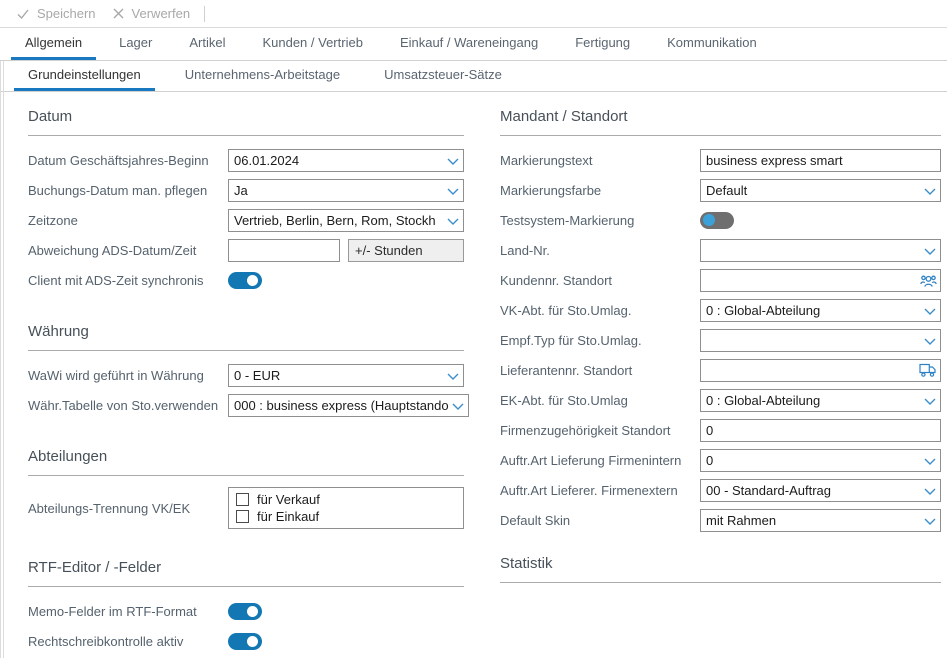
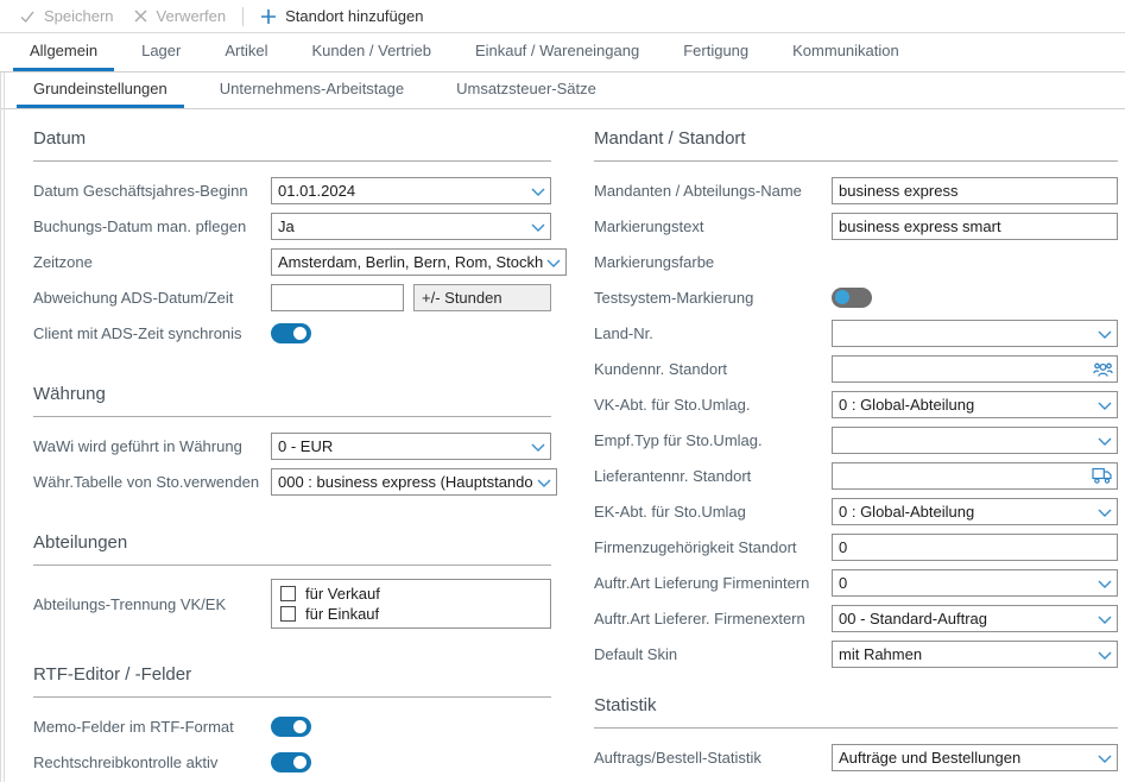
  Speichern
  Verwerfen
+ Standort hinzufügen
  Allgemein
  Lager
  Artikel
  Kunden / Vertrieb
  Einkauf / Wareneingang
  Fertigung
  Kommunikation
  Grundeinstellungen
  Unternehmens-Arbeitstage
  Umsatzsteuer-Sätze
  Datum
  Datum Geschäftsjahres-Beginn
- 06.01.2024
+ 01.01.2024
  Buchungs-Datum man. pflegen
  Ja
  Zeitzone
- Vertrieb, Berlin, Bern, Rom, Stockh
+ Amsterdam, Berlin, Bern, Rom, Stockh
  Abweichung ADS-Datum/Zeit
  +/- Stunden
  Client mit ADS-Zeit synchronis
  Währung
  WaWi wird geführt in Währung
  0 - EUR
  Währ.Tabelle von Sto.verwenden
  000 : business express (Hauptstando
  Abteilungen
  Abteilungs-Trennung VK/EK
  für Verkauf
  für Einkauf
  RTF-Editor / -Felder
  Memo-Felder im RTF-Format
  Rechtschreibkontrolle aktiv
  Mandant / Standort
+ Mandanten / Abteilungs-Name
+ business express
  Markierungstext
  business express smart
  Markierungsfarbe
- Default
  Testsystem-Markierung
  Land-Nr.
  Kundennr. Standort
  VK-Abt. für Sto.Umlag.
  0 : Global-Abteilung
  Empf.Typ für Sto.Umlag.
  Lieferantennr. Standort
  EK-Abt. für Sto.Umlag
  0 : Global-Abteilung
  Firmenzugehörigkeit Standort
  0
  Auftr.Art Lieferung Firmenintern
  0
  Auftr.Art Lieferer. Firmenextern
  00 - Standard-Auftrag
  Default Skin
  mit Rahmen
  Statistik
+ Auftrags/Bestell-Statistik
+ Aufträge und Bestellungen
